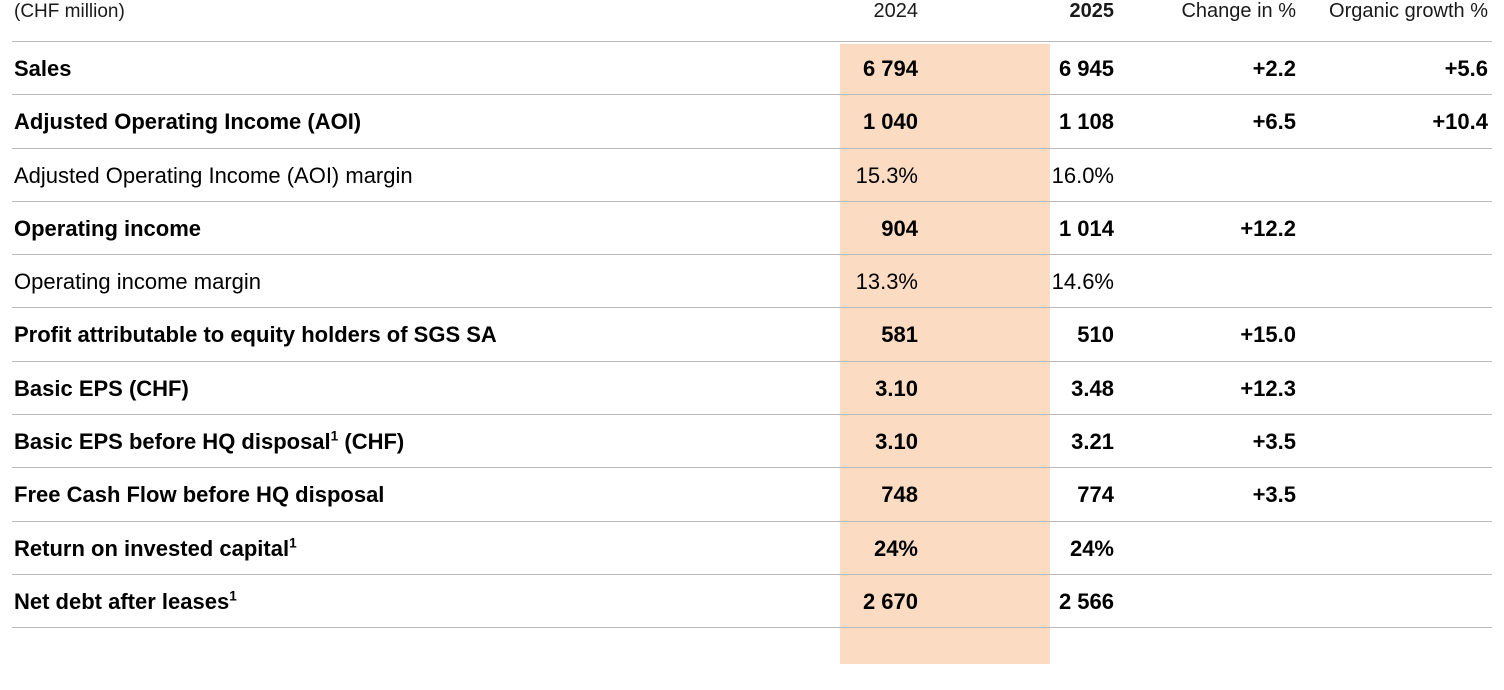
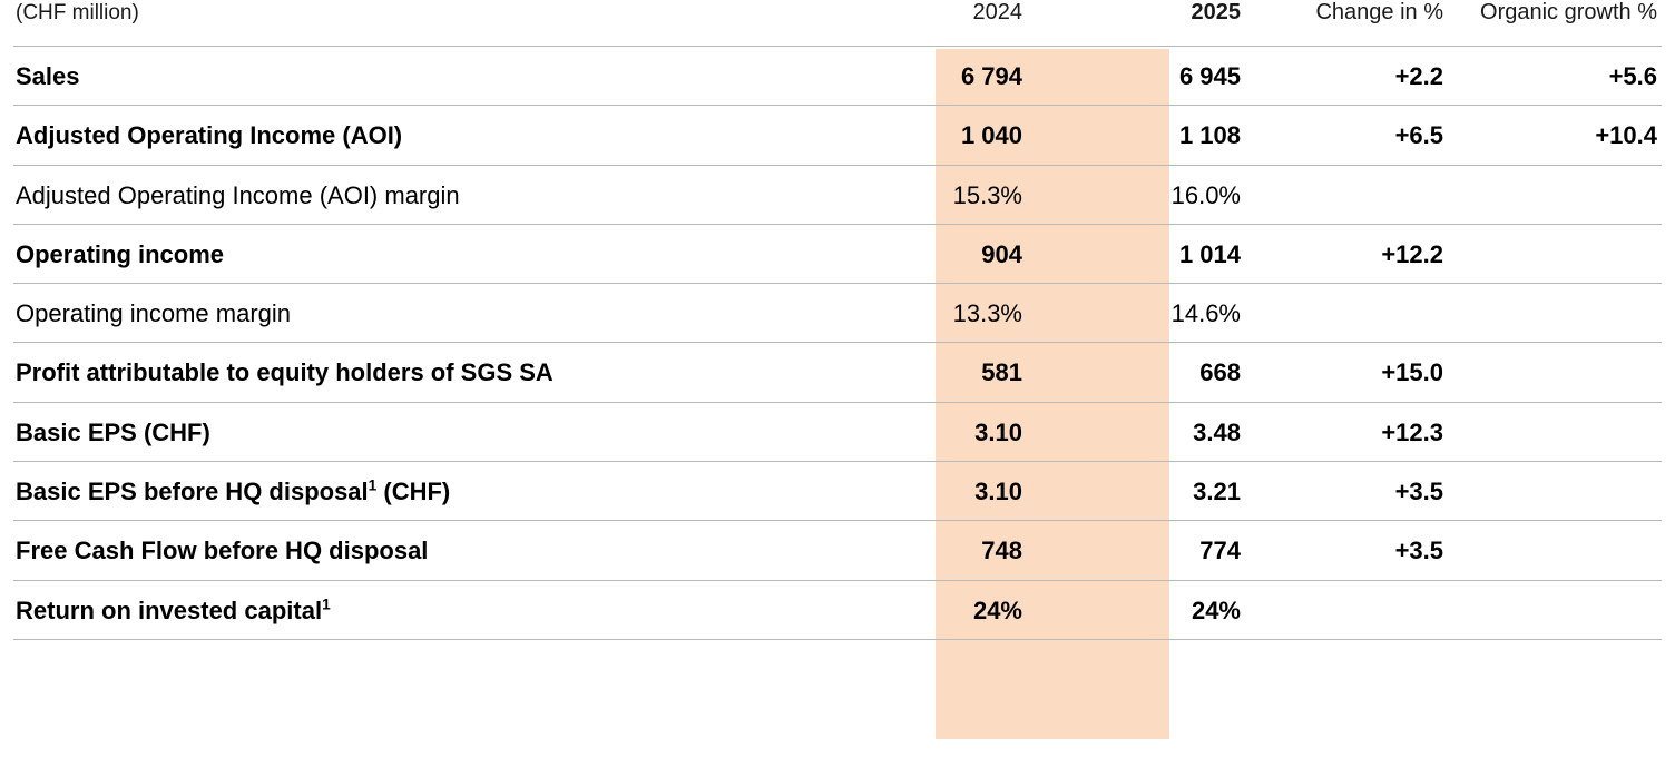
  (CHF million)	2024	2025	Change in %	Organic growth %
  Sales	6 794	6 945	+2.2	+5.6
  Adjusted Operating Income (AOI)	1 040	1 108	+6.5	+10.4
  Adjusted Operating Income (AOI) margin	15.3%	16.0%
  Operating income	904	1 014	+12.2
  Operating income margin	13.3%	14.6%
- Profit attributable to equity holders of SGS SA	581	510	+15.0
+ Profit attributable to equity holders of SGS SA	581	668	+15.0
  Basic EPS (CHF)	3.10	3.48	+12.3
  Basic EPS before HQ disposal1 (CHF)	3.10	3.21	+3.5
  Free Cash Flow before HQ disposal	748	774	+3.5
  Return on invested capital1	24%	24%
- Net debt after leases1	2 670	2 566
